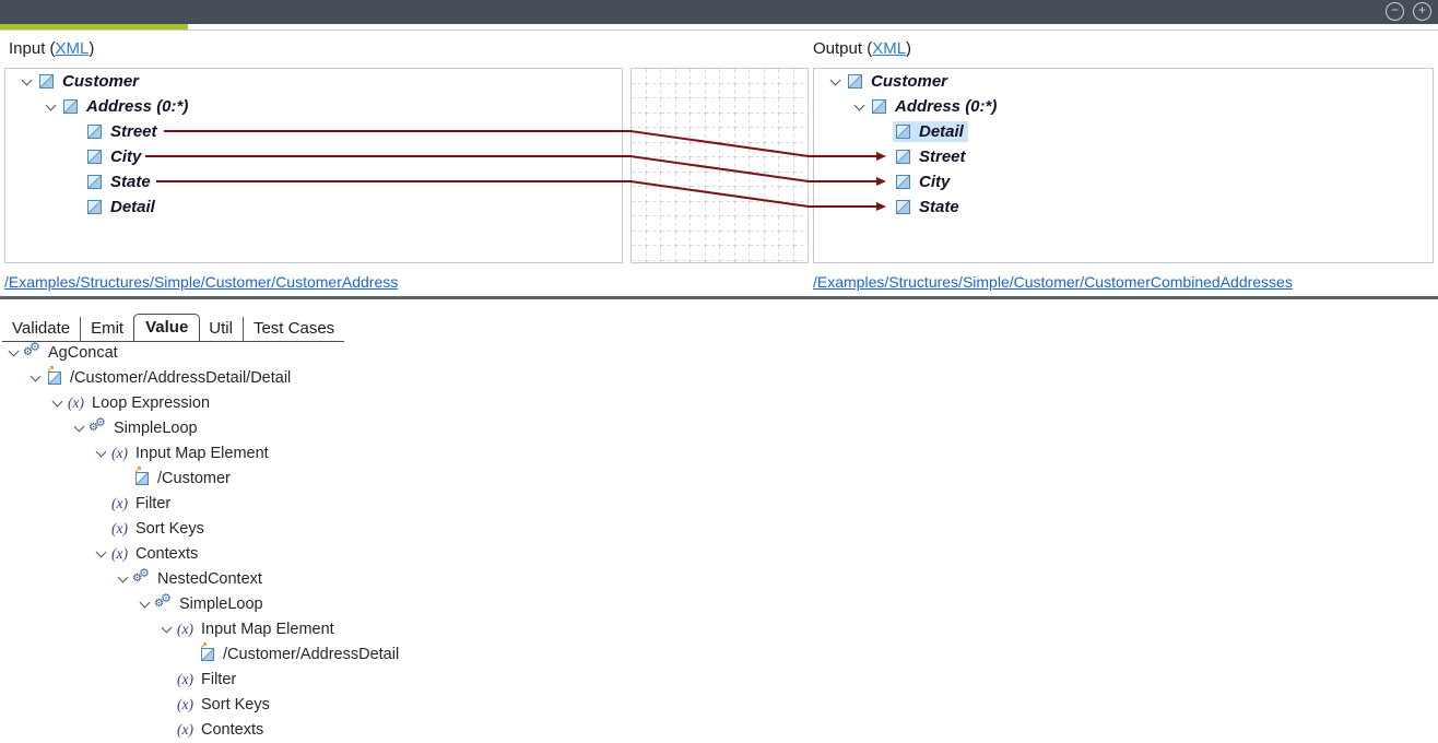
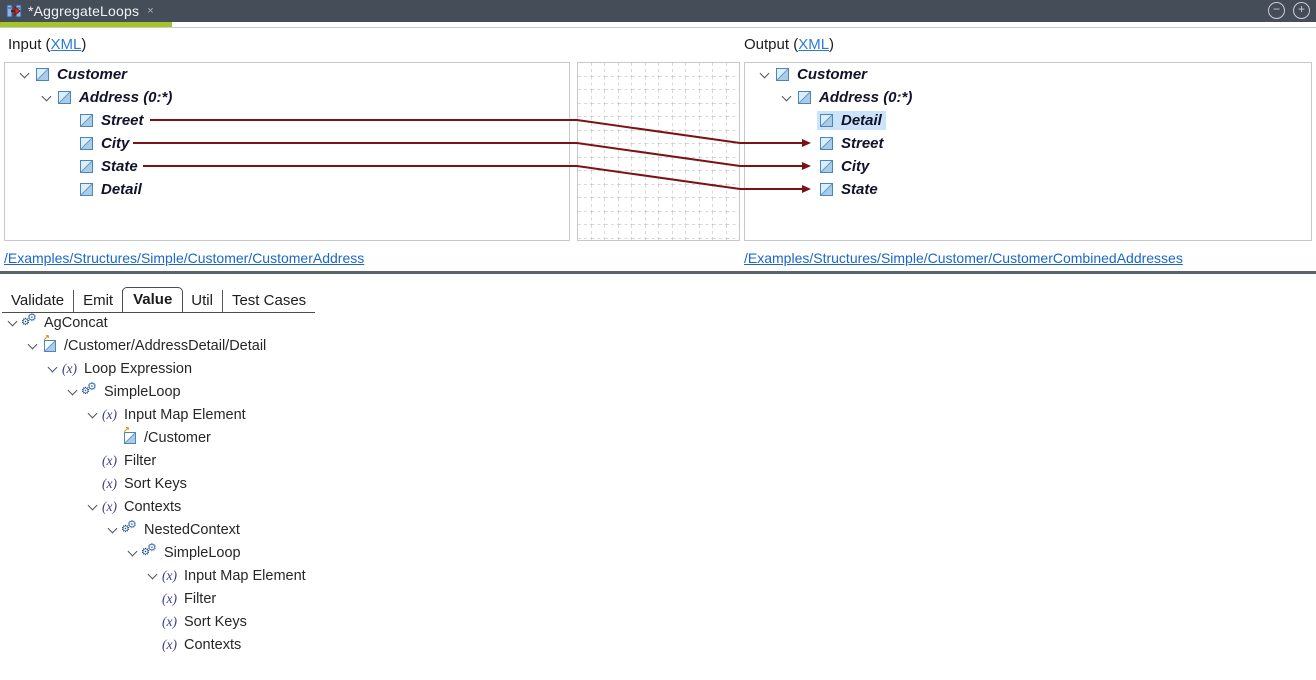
+ *AggregateLoops
+ ×
  −
  +
  Input (XML)
  Output (XML)
  Customer
  Address (0:*)
  Street
  City
  State
  Detail
  Customer
  Address (0:*)
  Detail
  Street
  City
  State
  /Examples/Structures/Simple/Customer/CustomerAddress
  /Examples/Structures/Simple/Customer/CustomerCombinedAddresses
  Validate
  Emit
  Value
  Util
  Test Cases
  ⚙
  ⚙
  AgConcat
  /Customer/AddressDetail/Detail
  (x)
  Loop Expression
  ⚙
  ⚙
  SimpleLoop
  (x)
  Input Map Element
  /Customer
  (x)
  Filter
  (x)
  Sort Keys
  (x)
  Contexts
  ⚙
  ⚙
  NestedContext
  ⚙
  ⚙
  SimpleLoop
  (x)
  Input Map Element
- /Customer/AddressDetail
  (x)
  Filter
  (x)
  Sort Keys
  (x)
  Contexts
